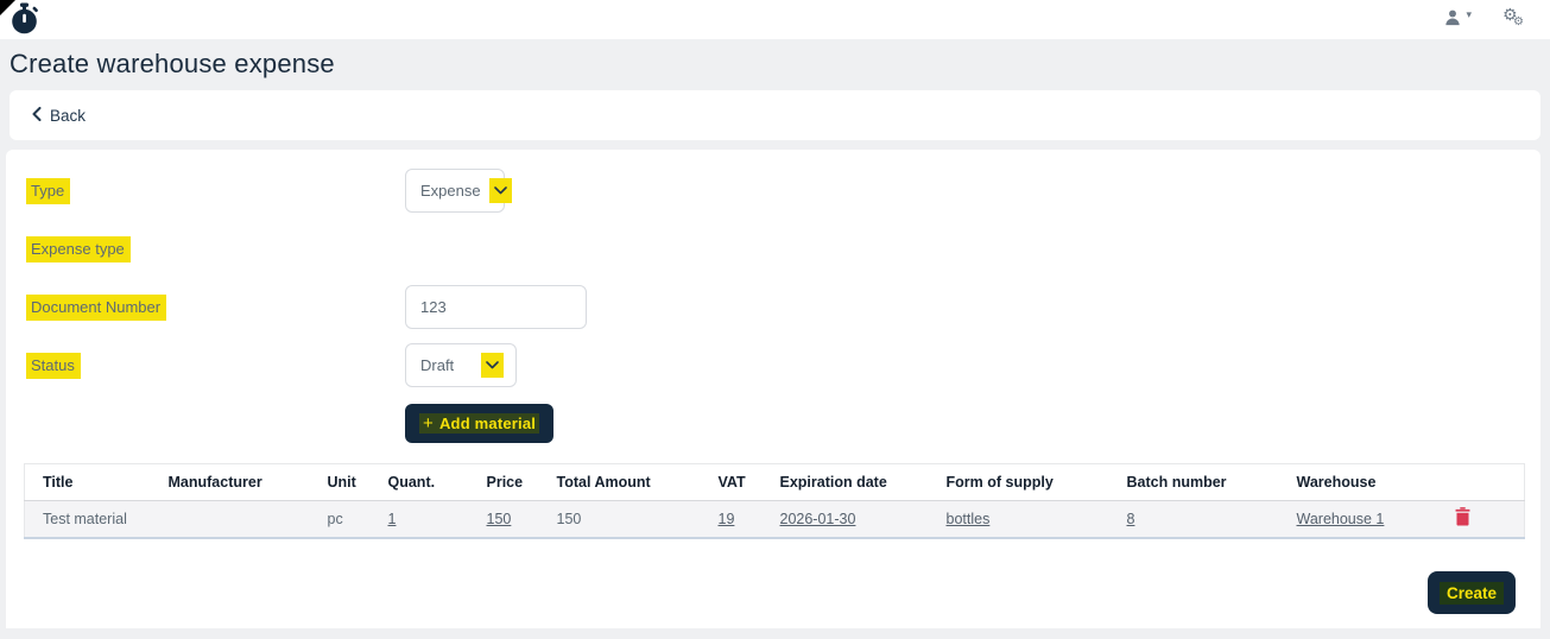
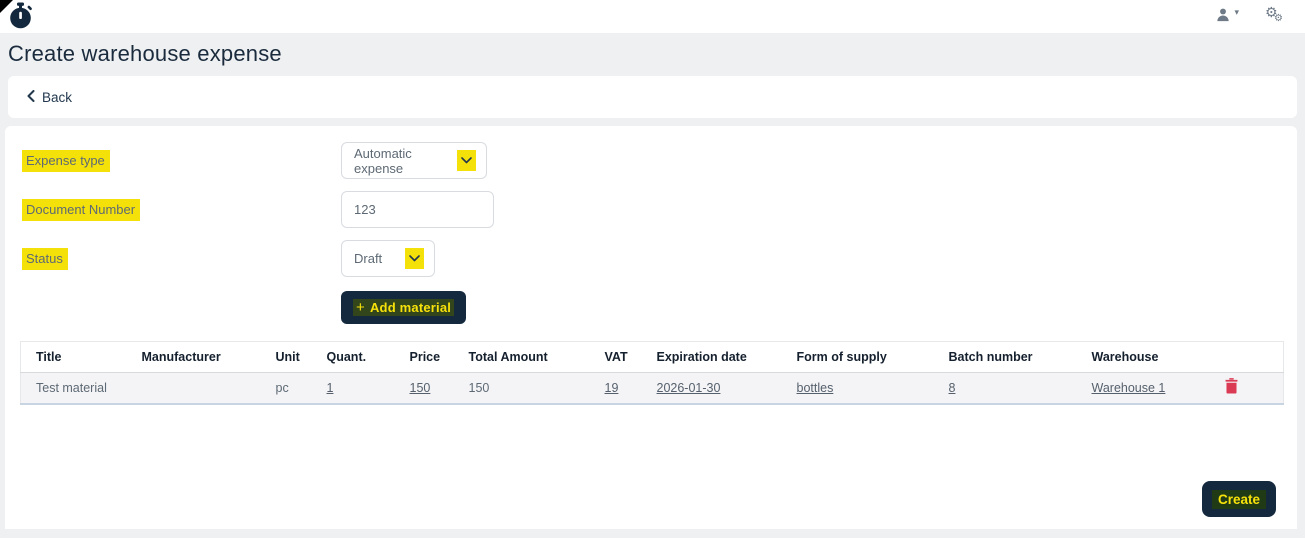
  ▾
  ⚙
  ⚙
  Create warehouse expense
  Back
- Type
- Expense
  Expense type
+ Automatic expense
  Document Number
  123
  Status
  Draft
  +
  Add material
  Title	Manufacturer	Unit	Quant.	Price	Total Amount	VAT	Expiration date	Form of supply	Batch number	Warehouse
  Test material		pc	1	150	150	19	2026-01-30	bottles	8	Warehouse 1
  Create
